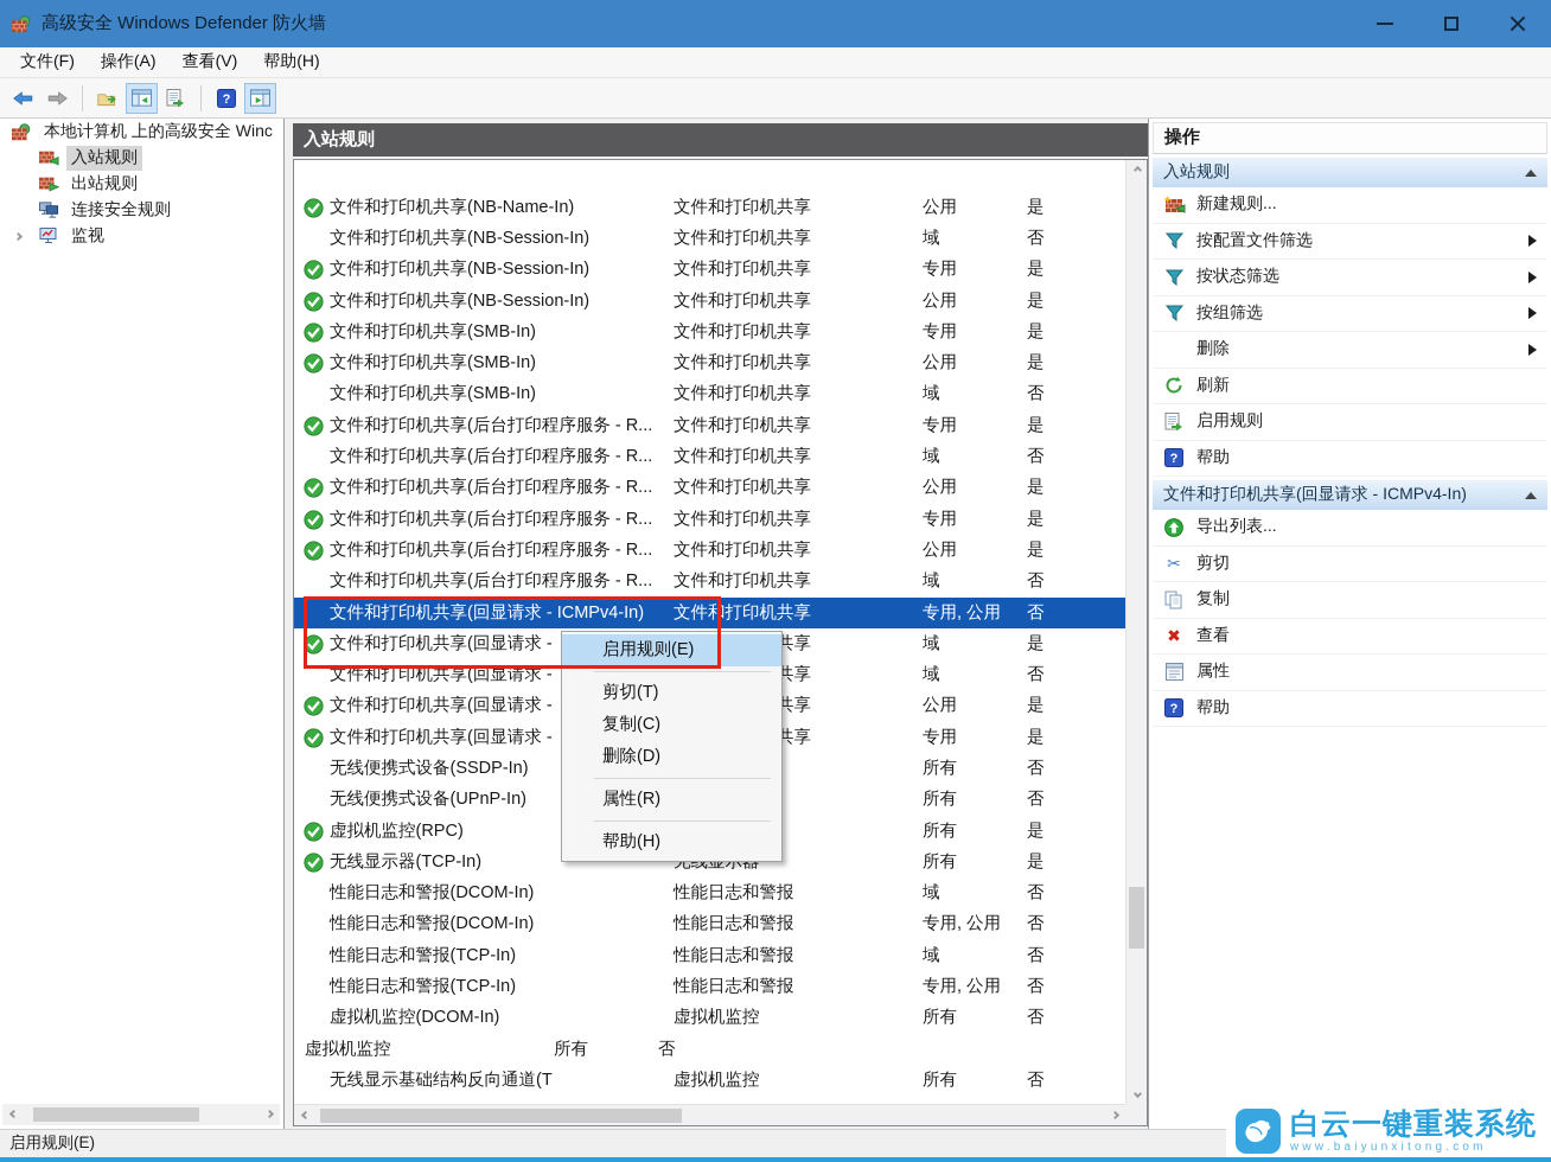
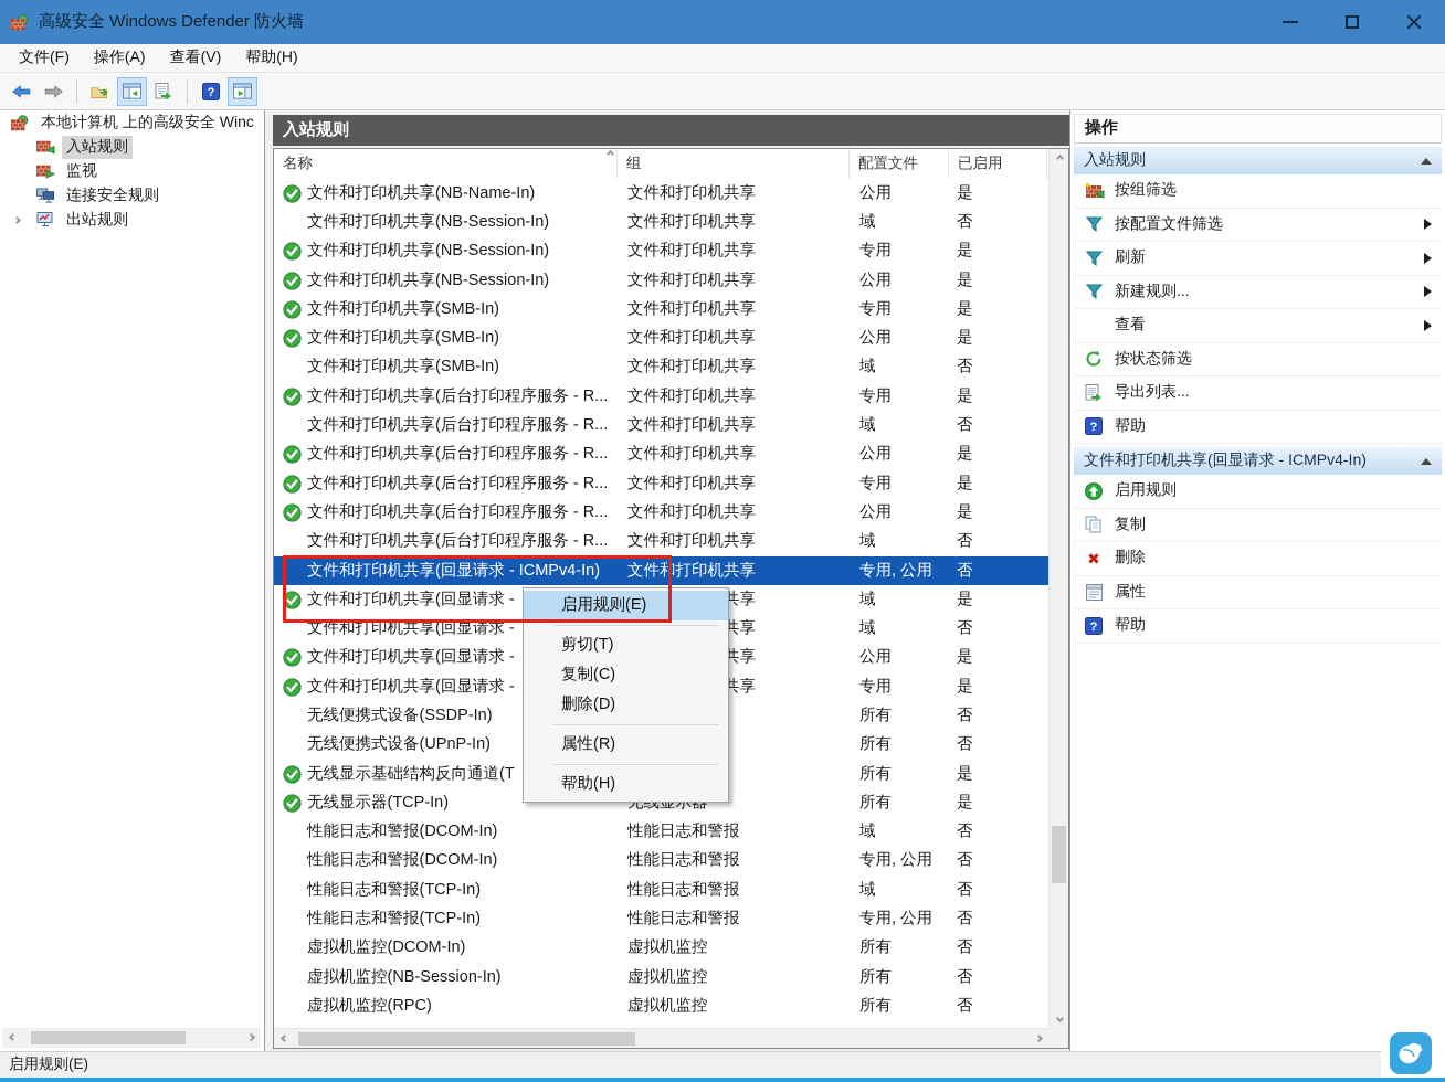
  高级安全 Windows Defender 防火墙
  文件(F)
  操作(A)
  查看(V)
  帮助(H)
  ?
  本地计算机 上的高级安全 Winc
  入站规则
- 出站规则
+ 监视
  连接安全规则
- 监视
+ 出站规则
  入站规则
+ 名称
+ 组
+ 配置文件
+ 已启用
  文件和打印机共享(NB-Name-In)
  文件和打印机共享
  公用
  是
  文件和打印机共享(NB-Session-In)
  文件和打印机共享
  域
  否
  文件和打印机共享(NB-Session-In)
  文件和打印机共享
  专用
  是
  文件和打印机共享(NB-Session-In)
  文件和打印机共享
  公用
  是
  文件和打印机共享(SMB-In)
  文件和打印机共享
  专用
  是
  文件和打印机共享(SMB-In)
  文件和打印机共享
  公用
  是
  文件和打印机共享(SMB-In)
  文件和打印机共享
  域
  否
  文件和打印机共享(后台打印程序服务 - R...
  文件和打印机共享
  专用
  是
  文件和打印机共享(后台打印程序服务 - R...
  文件和打印机共享
  域
  否
  文件和打印机共享(后台打印程序服务 - R...
  文件和打印机共享
  公用
  是
  文件和打印机共享(后台打印程序服务 - R...
  文件和打印机共享
  专用
  是
  文件和打印机共享(后台打印程序服务 - R...
  文件和打印机共享
  公用
  是
  文件和打印机共享(后台打印程序服务 - R...
  文件和打印机共享
  域
  否
  文件和打印机共享(回显请求 - ICMPv4-In)
  文件和打印机共享
  专用, 公用
  否
  文件和打印机共享(回显请求 -
  域
  是
  文件和打印机共享(回显请求 -
  域
  否
  文件和打印机共享(回显请求 -
  公用
  是
  文件和打印机共享(回显请求 -
  专用
  是
  无线便携式设备(SSDP-In)
  所有
  否
  无线便携式设备(UPnP-In)
  所有
  否
- 虚拟机监控(RPC)
+ 无线显示基础结构反向通道(T
  所有
  是
  无线显示器(TCP-In)
  所有
  是
  性能日志和警报(DCOM-In)
  性能日志和警报
  域
  否
  性能日志和警报(DCOM-In)
  性能日志和警报
  专用, 公用
  否
  性能日志和警报(TCP-In)
  性能日志和警报
  域
  否
  性能日志和警报(TCP-In)
  性能日志和警报
  专用, 公用
  否
  虚拟机监控(DCOM-In)
  虚拟机监控
  所有
  否
+ 虚拟机监控(NB-Session-In)
  虚拟机监控
  所有
  否
- 无线显示基础结构反向通道(T
+ 虚拟机监控(RPC)
  虚拟机监控
  所有
  否
  操作
  入站规则
- 新建规则...
+ 按组筛选
  按配置文件筛选
- 按状态筛选
+ 刷新
- 按组筛选
+ 新建规则...
- 删除
+ 查看
- 刷新
+ 按状态筛选
- 启用规则
+ 导出列表...
  ?
  帮助
  文件和打印机共享(回显请求 - ICMPv4-In)
- 导出列表...
+ 启用规则
- ✂
- 剪切
  复制
  ✖
- 查看
+ 删除
  属性
  ?
  帮助
  启用规则(E)
  剪切(T)
  复制(C)
  删除(D)
  属性(R)
  帮助(H)
  启用规则(E)
- 白云一键重装系统
- www.baiyunxitong.com
